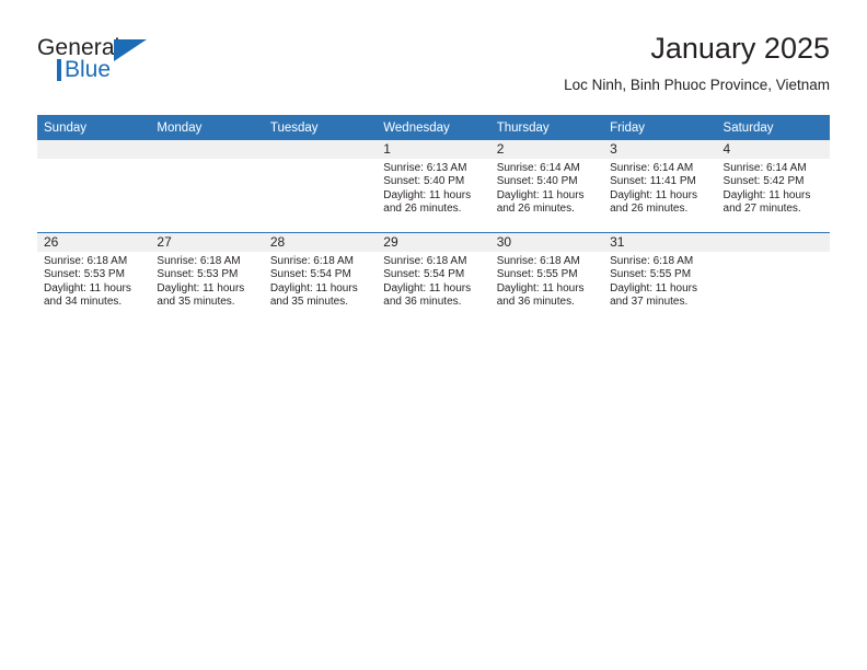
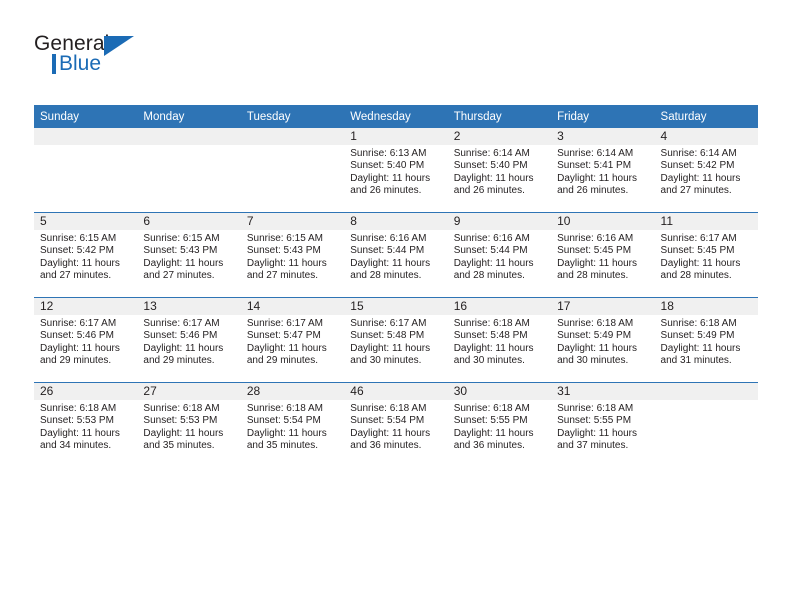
  General
  Blue
- January 2025
- Loc Ninh, Binh Phuoc Province, Vietnam
  Sunday	Monday	Tuesday	Wednesday	Thursday	Friday	Saturday
- 			1Sunrise: 6:13 AMSunset: 5:40 PMDaylight: 11 hoursand 26 minutes.	2Sunrise: 6:14 AMSunset: 5:40 PMDaylight: 11 hoursand 26 minutes.	3Sunrise: 6:14 AMSunset: 11:41 PMDaylight: 11 hoursand 26 minutes.	4Sunrise: 6:14 AMSunset: 5:42 PMDaylight: 11 hoursand 27 minutes.
+ 			1Sunrise: 6:13 AMSunset: 5:40 PMDaylight: 11 hoursand 26 minutes.	2Sunrise: 6:14 AMSunset: 5:40 PMDaylight: 11 hoursand 26 minutes.	3Sunrise: 6:14 AMSunset: 5:41 PMDaylight: 11 hoursand 26 minutes.	4Sunrise: 6:14 AMSunset: 5:42 PMDaylight: 11 hoursand 27 minutes.
+ 5Sunrise: 6:15 AMSunset: 5:42 PMDaylight: 11 hoursand 27 minutes.	6Sunrise: 6:15 AMSunset: 5:43 PMDaylight: 11 hoursand 27 minutes.	7Sunrise: 6:15 AMSunset: 5:43 PMDaylight: 11 hoursand 27 minutes.	8Sunrise: 6:16 AMSunset: 5:44 PMDaylight: 11 hoursand 28 minutes.	9Sunrise: 6:16 AMSunset: 5:44 PMDaylight: 11 hoursand 28 minutes.	10Sunrise: 6:16 AMSunset: 5:45 PMDaylight: 11 hoursand 28 minutes.	11Sunrise: 6:17 AMSunset: 5:45 PMDaylight: 11 hoursand 28 minutes.
+ 12Sunrise: 6:17 AMSunset: 5:46 PMDaylight: 11 hoursand 29 minutes.	13Sunrise: 6:17 AMSunset: 5:46 PMDaylight: 11 hoursand 29 minutes.	14Sunrise: 6:17 AMSunset: 5:47 PMDaylight: 11 hoursand 29 minutes.	15Sunrise: 6:17 AMSunset: 5:48 PMDaylight: 11 hoursand 30 minutes.	16Sunrise: 6:18 AMSunset: 5:48 PMDaylight: 11 hoursand 30 minutes.	17Sunrise: 6:18 AMSunset: 5:49 PMDaylight: 11 hoursand 30 minutes.	18Sunrise: 6:18 AMSunset: 5:49 PMDaylight: 11 hoursand 31 minutes.
- 26Sunrise: 6:18 AMSunset: 5:53 PMDaylight: 11 hoursand 34 minutes.	27Sunrise: 6:18 AMSunset: 5:53 PMDaylight: 11 hoursand 35 minutes.	28Sunrise: 6:18 AMSunset: 5:54 PMDaylight: 11 hoursand 35 minutes.	29Sunrise: 6:18 AMSunset: 5:54 PMDaylight: 11 hoursand 36 minutes.	30Sunrise: 6:18 AMSunset: 5:55 PMDaylight: 11 hoursand 36 minutes.	31Sunrise: 6:18 AMSunset: 5:55 PMDaylight: 11 hoursand 37 minutes.
+ 26Sunrise: 6:18 AMSunset: 5:53 PMDaylight: 11 hoursand 34 minutes.	27Sunrise: 6:18 AMSunset: 5:53 PMDaylight: 11 hoursand 35 minutes.	28Sunrise: 6:18 AMSunset: 5:54 PMDaylight: 11 hoursand 35 minutes.	46Sunrise: 6:18 AMSunset: 5:54 PMDaylight: 11 hoursand 36 minutes.	30Sunrise: 6:18 AMSunset: 5:55 PMDaylight: 11 hoursand 36 minutes.	31Sunrise: 6:18 AMSunset: 5:55 PMDaylight: 11 hoursand 37 minutes.
